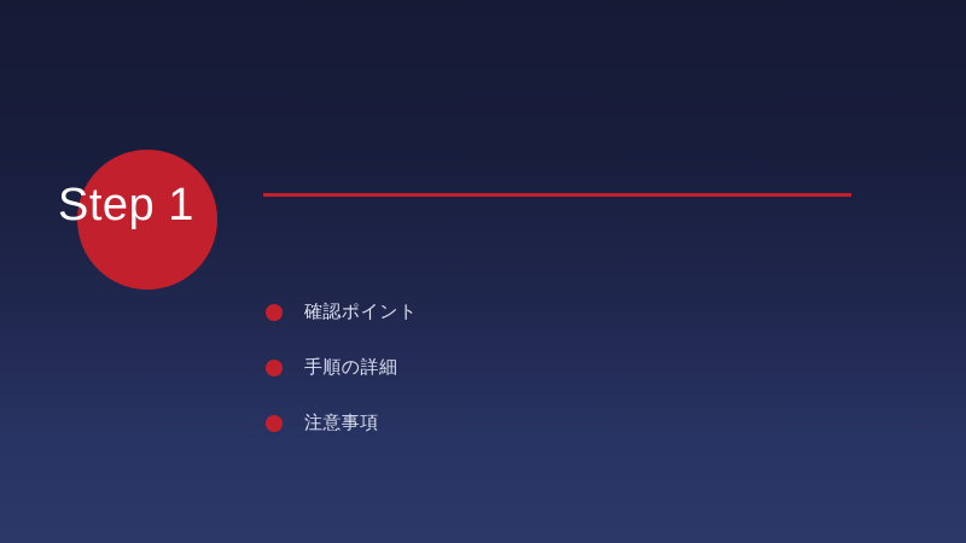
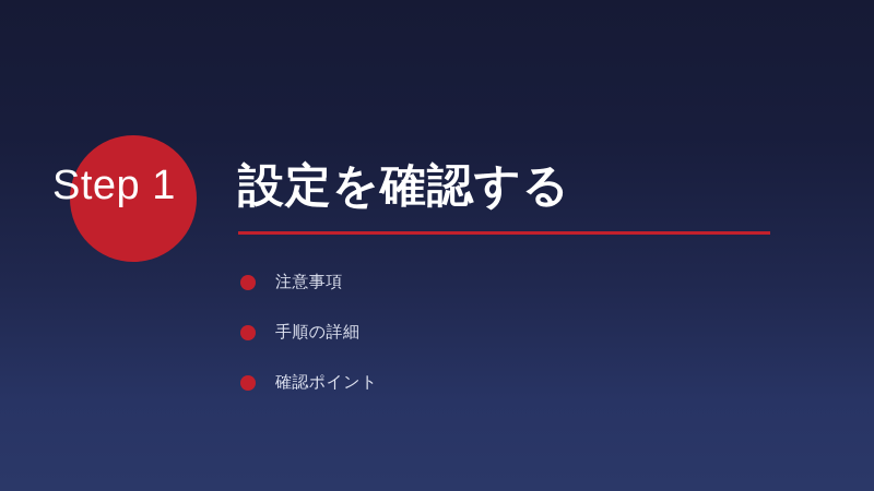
  Step 1
+ 設定を確認する
- 確認ポイント
+ 注意事項
  手順の詳細
- 注意事項
+ 確認ポイント
